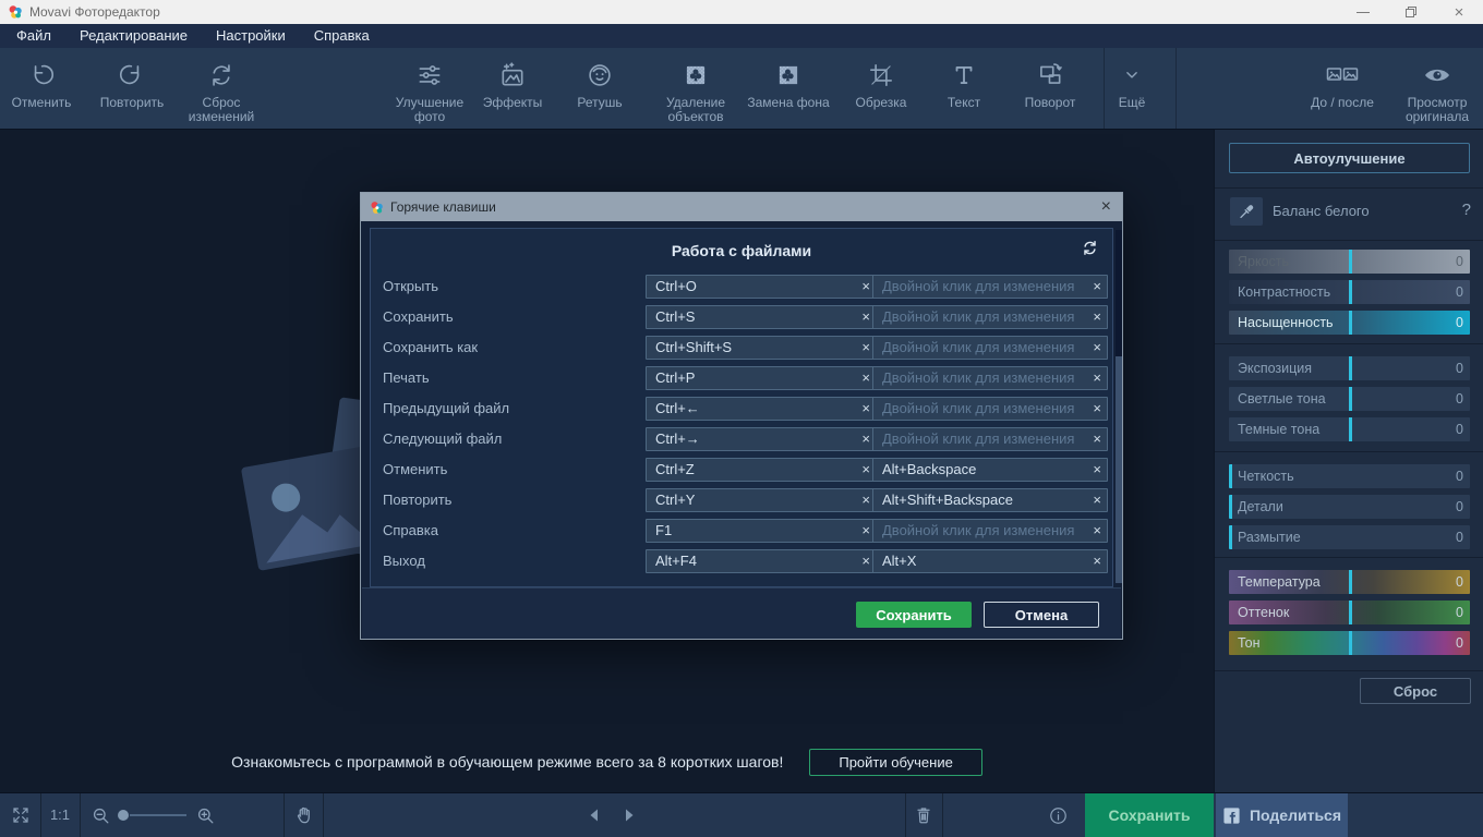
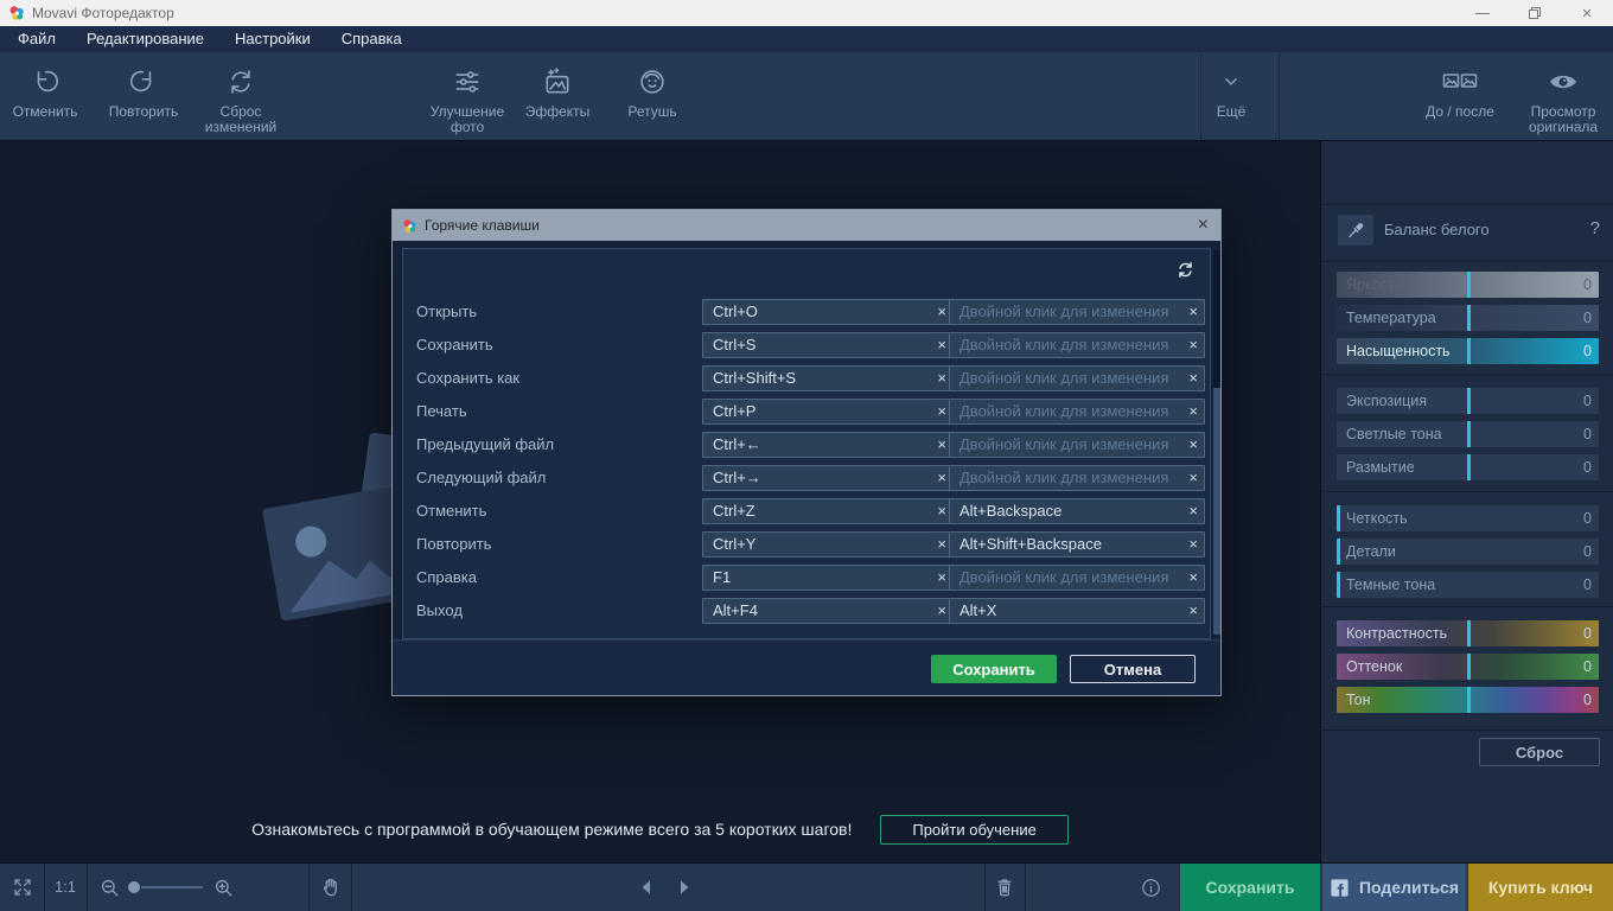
  Movavi Фоторедактор
  ×
  Файл
  Редактирование
  Настройки
  Справка
  Отменить
  Повторить
  Сброс изменений
  Улучшение фото
  Эффекты
  Ретушь
- Удаление объектов
- Замена фона
- Обрезка
- Текст
- Поворот
  Ещё
  До / после
  Просмотр оригинала
- Ознакомьтесь с программой в обучающем режиме всего за 8 коротких шагов!
+ Ознакомьтесь с программой в обучающем режиме всего за 5 коротких шагов!
  Пройти обучение
- Автоулучшение
  Баланс белого
  ?
  0
- Контрастность
+ Температура
  0
  Насыщенность
  0
  Экспозиция
  0
  Светлые тона
  0
- Темные тона
+ Размытие
  0
  Четкость
  0
  Детали
  0
- Размытие
+ Темные тона
  0
- Температура
+ Контрастность
  0
  Оттенок
  0
  Тон
  0
  Сброс
  Горячие клавиши
  ×
- Работа с файлами
  Открыть
  Ctrl+O
  ×
  Двойной клик для изменения
  ×
  Сохранить
  Ctrl+S
  ×
  Двойной клик для изменения
  ×
  Сохранить как
  Ctrl+Shift+S
  ×
  Двойной клик для изменения
  ×
  Печать
  Ctrl+P
  ×
  Двойной клик для изменения
  ×
  Предыдущий файл
  Ctrl+←
  ×
  Двойной клик для изменения
  ×
  Следующий файл
  Ctrl+→
  ×
  Двойной клик для изменения
  ×
  Отменить
  Ctrl+Z
  ×
  Alt+Backspace
  ×
  Повторить
  Ctrl+Y
  ×
  Alt+Shift+Backspace
  ×
  Справка
  F1
  ×
  Двойной клик для изменения
  ×
  Выход
  Alt+F4
  ×
  Alt+X
  ×
  Сохранить
  Отмена
  1:1
  Сохранить
  Поделиться
+ Купить ключ
